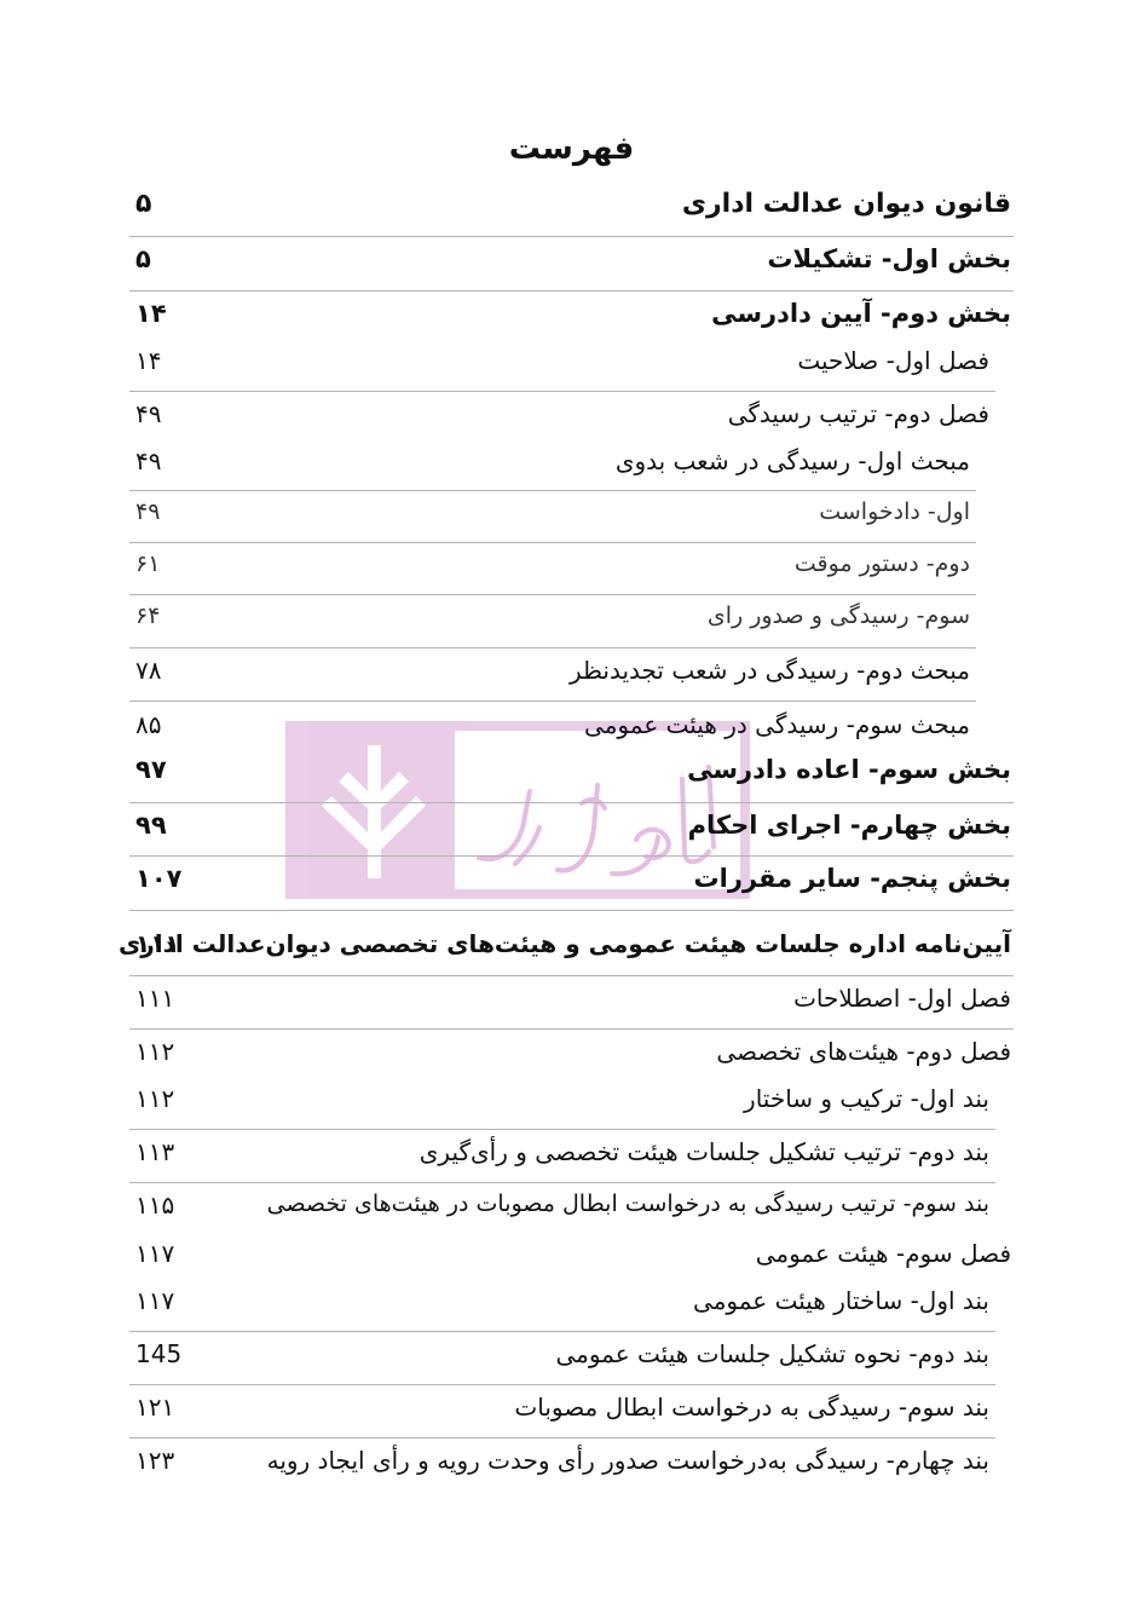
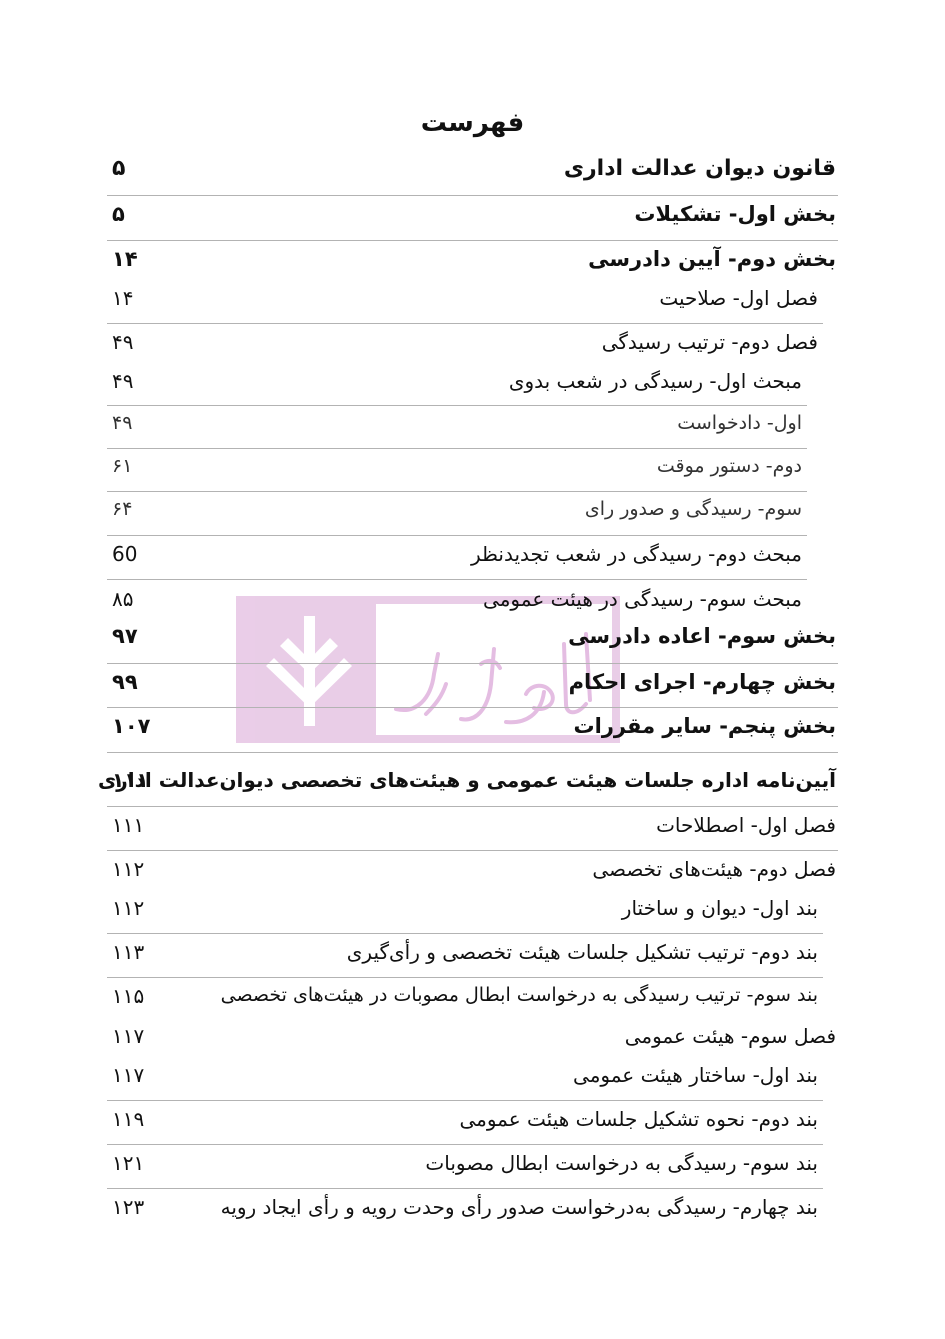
  فهرست
  قانون دیوان عدالت اداری
  ۵
  بخش اول- تشکیلات
  ۵
  بخش دوم- آیین دادرسی
  ۱۴
  فصل اول- صلاحیت
  ۱۴
  فصل دوم- ترتیب رسیدگی
  ۴۹
  مبحث اول- رسیدگی در شعب بدوی
  ۴۹
  اول- دادخواست
  ۴۹
  دوم- دستور موقت
  ۶۱
  سوم- رسیدگی و صدور رای
  ۶۴
  مبحث دوم- رسیدگی در شعب تجدیدنظر
- ۷۸
+ 60
  مبحث سوم- رسیدگی در هیئت عمومی
  ۸۵
  بخش سوم- اعاده دادرسی
  ۹۷
  بخش چهارم- اجرای احکام
  ۹۹
  بخش پنجم- سایر مقررات
  ۱۰۷
  آیین‌نامه اداره جلسات هیئت عمومی و هیئت‌های تخصصی دیوان‌عدالت اداری
  ۱۱۱
  فصل اول- اصطلاحات
  ۱۱۱
  فصل دوم- هیئت‌های تخصصی
  ۱۱۲
- بند اول- ترکیب و ساختار
+ بند اول- دیوان و ساختار
  ۱۱۲
  بند دوم- ترتیب تشکیل جلسات هیئت تخصصی و رأی‌گیری
  ۱۱۳
  بند سوم- ترتیب رسیدگی به درخواست ابطال مصوبات در هیئت‌های تخصصی
  ۱۱۵
  فصل سوم- هیئت عمومی
  ۱۱۷
  بند اول- ساختار هیئت عمومی
  ۱۱۷
  بند دوم- نحوه تشکیل جلسات هیئت عمومی
- 145
+ ۱۱۹
  بند سوم- رسیدگی به درخواست ابطال مصوبات
  ۱۲۱
  بند چهارم- رسیدگی به‌درخواست صدور رأی وحدت رویه و رأی ایجاد رویه
  ۱۲۳
